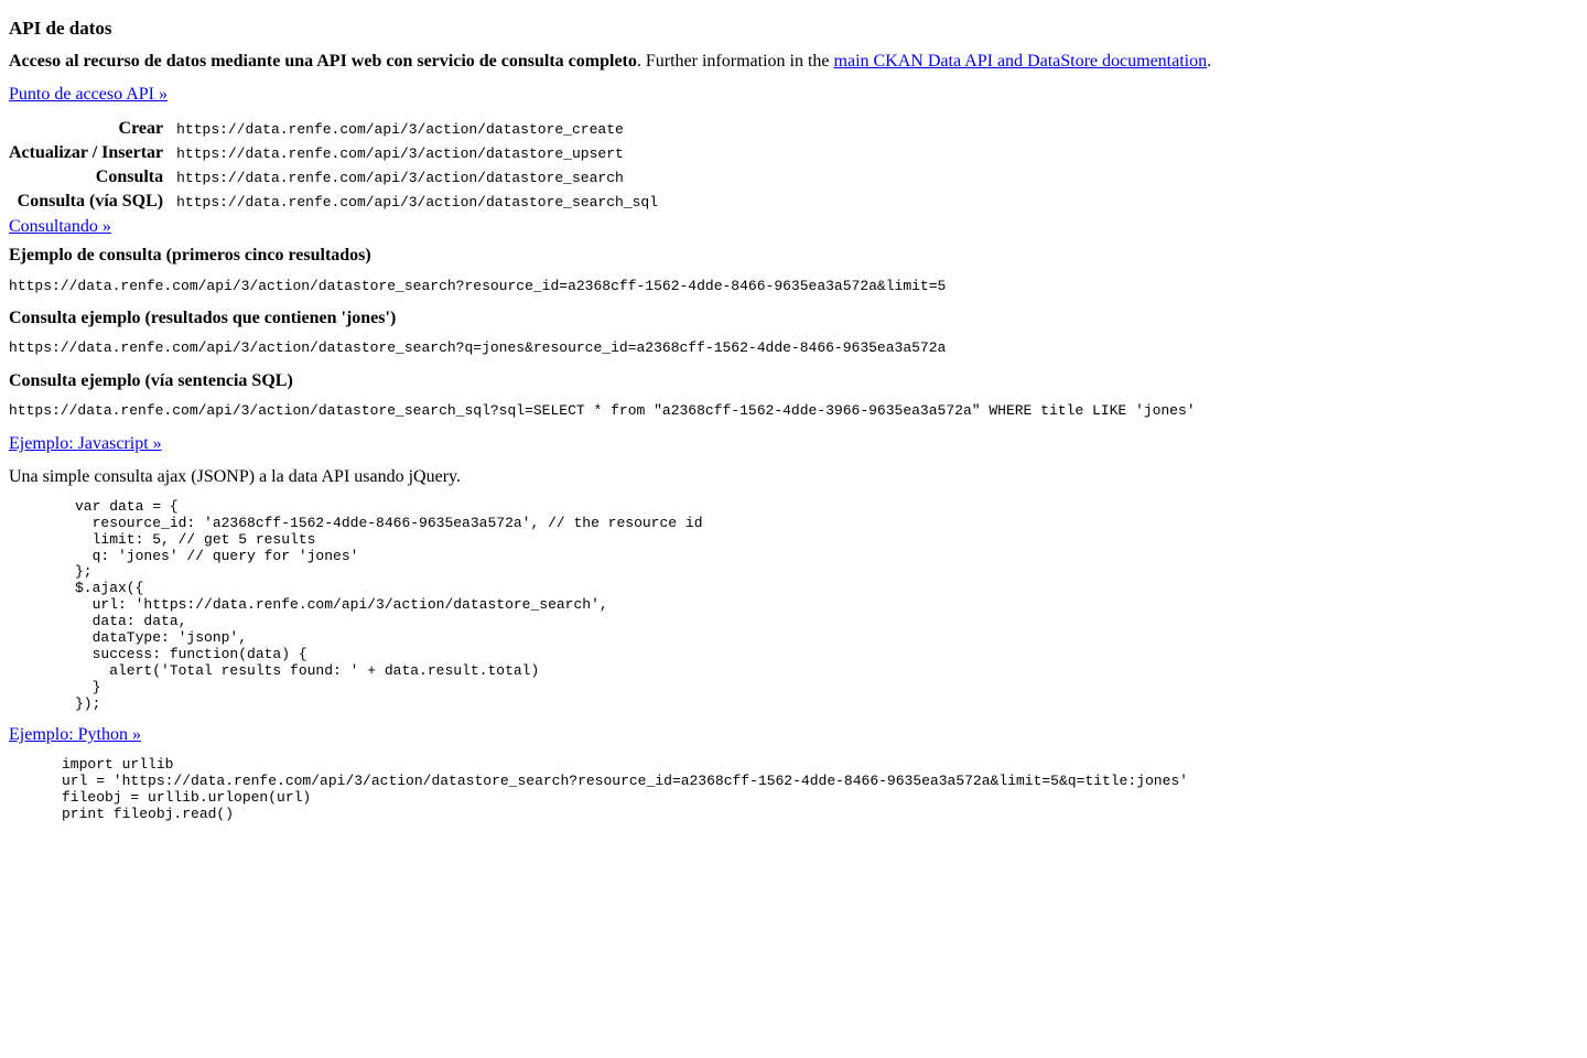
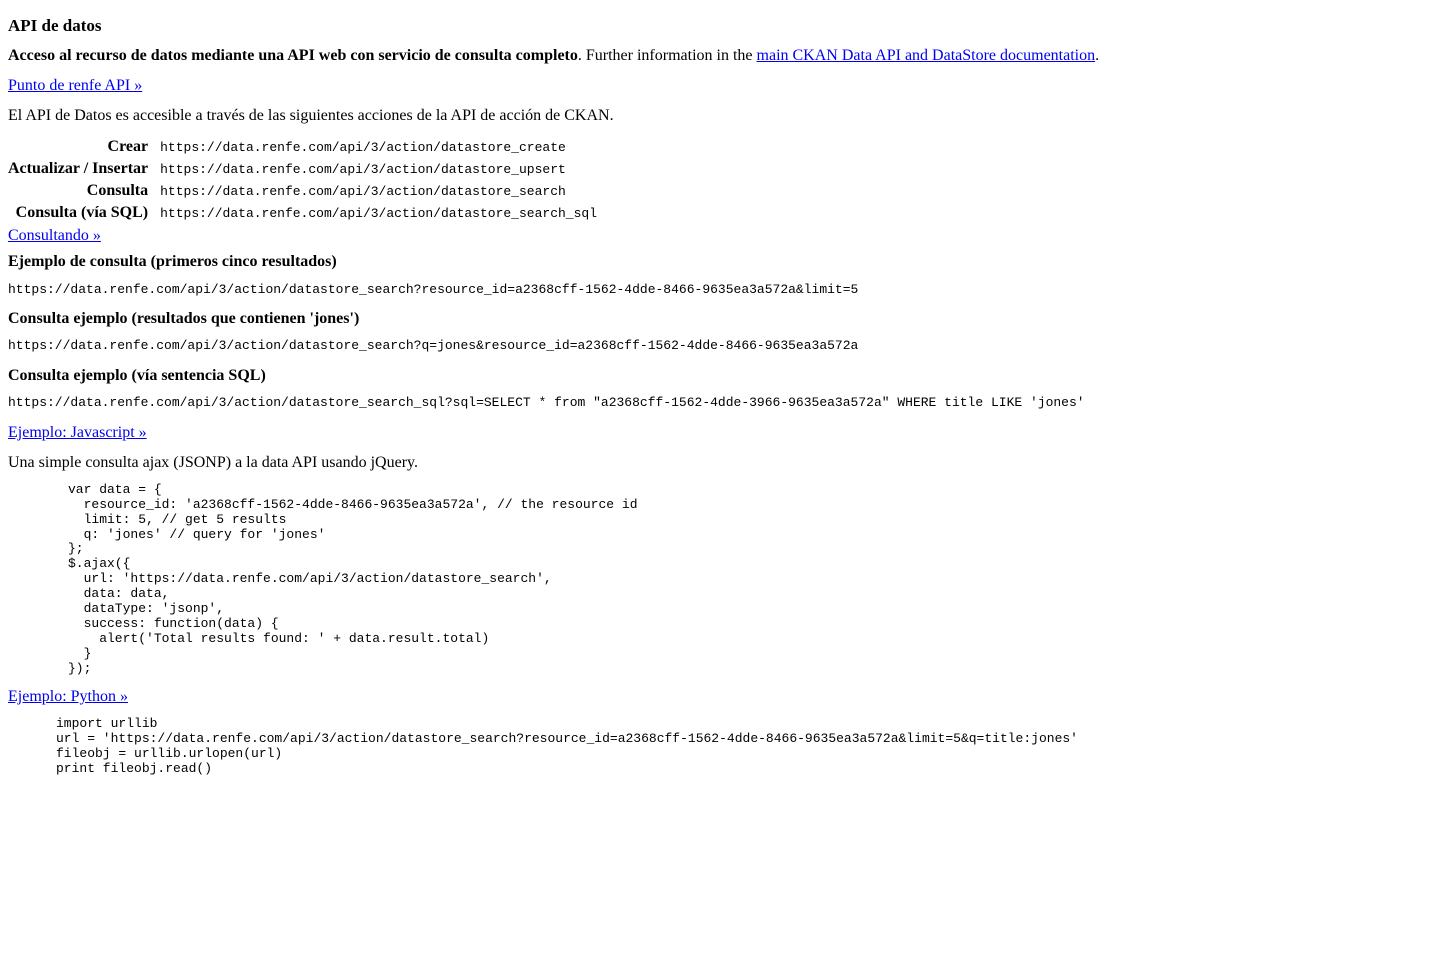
  API de datos
  Acceso al recurso de datos mediante una API web con servicio de consulta completo. Further information in the main CKAN Data API and DataStore documentation.
- Punto de acceso API »
+ Punto de renfe API »
+ El API de Datos es accesible a través de las siguientes acciones de la API de acción de CKAN.
  Crear	https://data.renfe.com/api/3/action/datastore_create
  Actualizar / Insertar	https://data.renfe.com/api/3/action/datastore_upsert
  Consulta	https://data.renfe.com/api/3/action/datastore_search
  Consulta (vía SQL)	https://data.renfe.com/api/3/action/datastore_search_sql
  Consultando »
  Ejemplo de consulta (primeros cinco resultados)
  https://data.renfe.com/api/3/action/datastore_search?resource_id=a2368cff-1562-4dde-8466-9635ea3a572a&limit=5
  Consulta ejemplo (resultados que contienen 'jones')
  https://data.renfe.com/api/3/action/datastore_search?q=jones&resource_id=a2368cff-1562-4dde-8466-9635ea3a572a
  Consulta ejemplo (vía sentencia SQL)
  https://data.renfe.com/api/3/action/datastore_search_sql?sql=SELECT * from "a2368cff-1562-4dde-3966-9635ea3a572a" WHERE title LIKE 'jones'
  Ejemplo: Javascript »
  Una simple consulta ajax (JSONP) a la data API usando jQuery.
  var data = {
  resource_id: 'a2368cff-1562-4dde-8466-9635ea3a572a', // the resource id
  limit: 5, // get 5 results
  q: 'jones' // query for 'jones'
  };
  $.ajax({
  url: 'https://data.renfe.com/api/3/action/datastore_search',
  data: data,
  dataType: 'jsonp',
  success: function(data) {
  alert('Total results found: ' + data.result.total)
  }
  });
  Ejemplo: Python »
  import urllib
  url = 'https://data.renfe.com/api/3/action/datastore_search?resource_id=a2368cff-1562-4dde-8466-9635ea3a572a&limit=5&q=title:jones'
  fileobj = urllib.urlopen(url)
  print fileobj.read()
